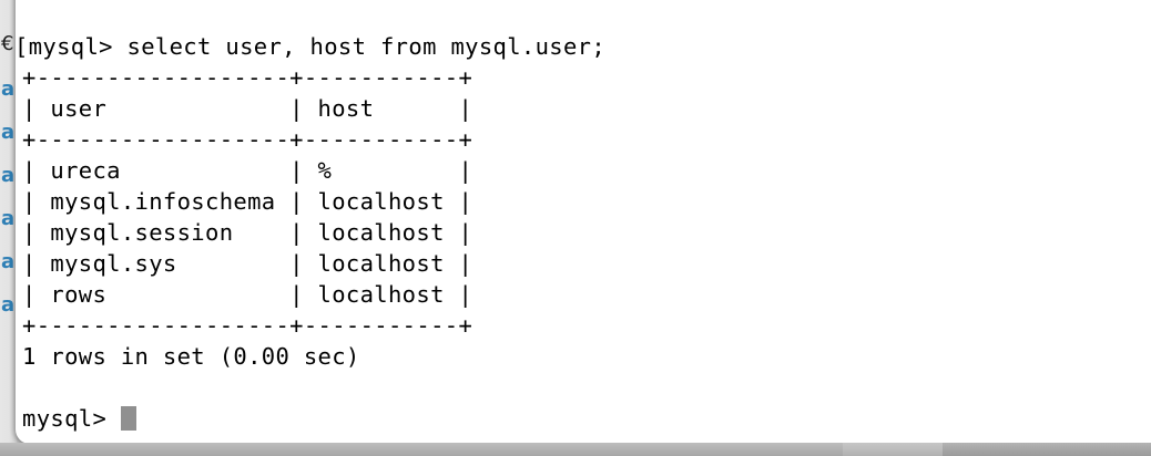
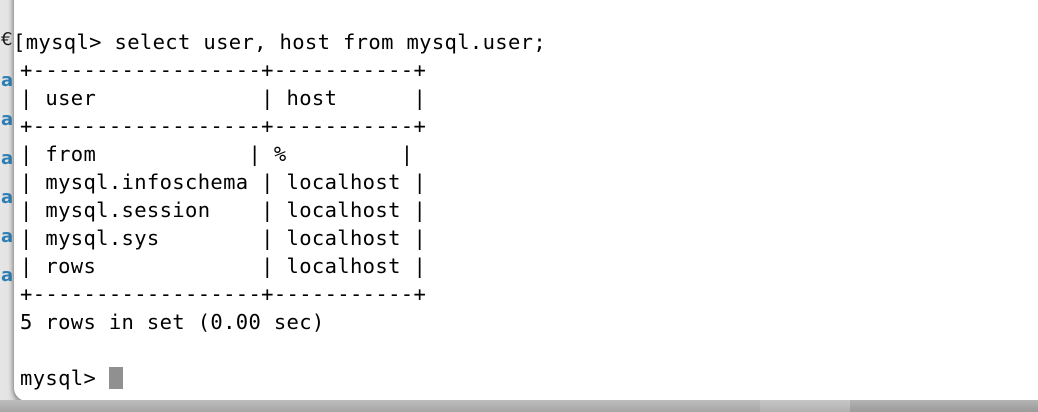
  €
  a
  a
  a
  a
  a
  a
  [mysql> select user, host from mysql.user;
  +------------------+-----------+
  | user | host |
  +------------------+-----------+
- | ureca | % |
+ | from | % |
  | mysql.infoschema | localhost |
  | mysql.session | localhost |
  | mysql.sys | localhost |
  | rows | localhost |
  +------------------+-----------+
- 1 rows in set (0.00 sec)
+ 5 rows in set (0.00 sec)
  mysql>
